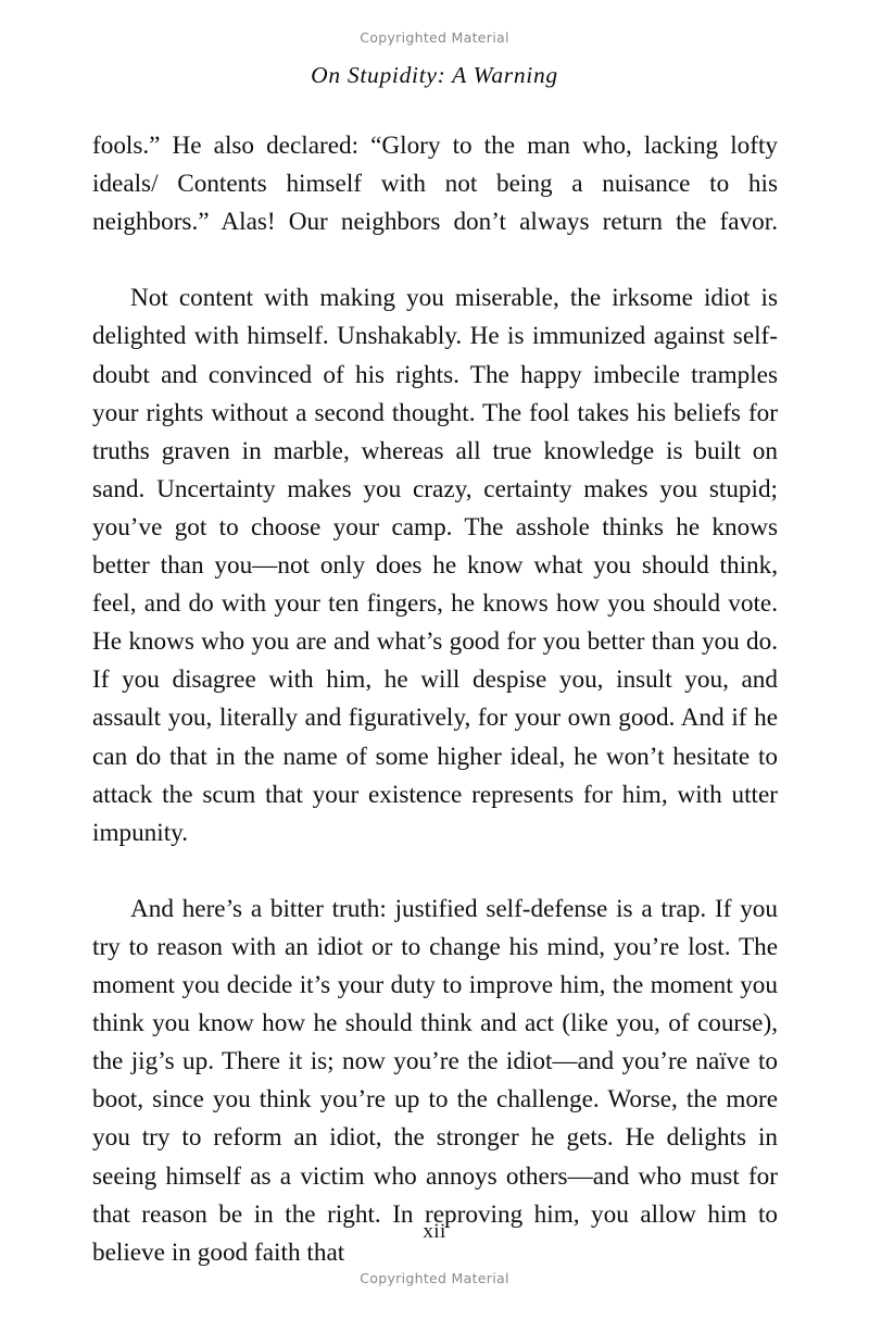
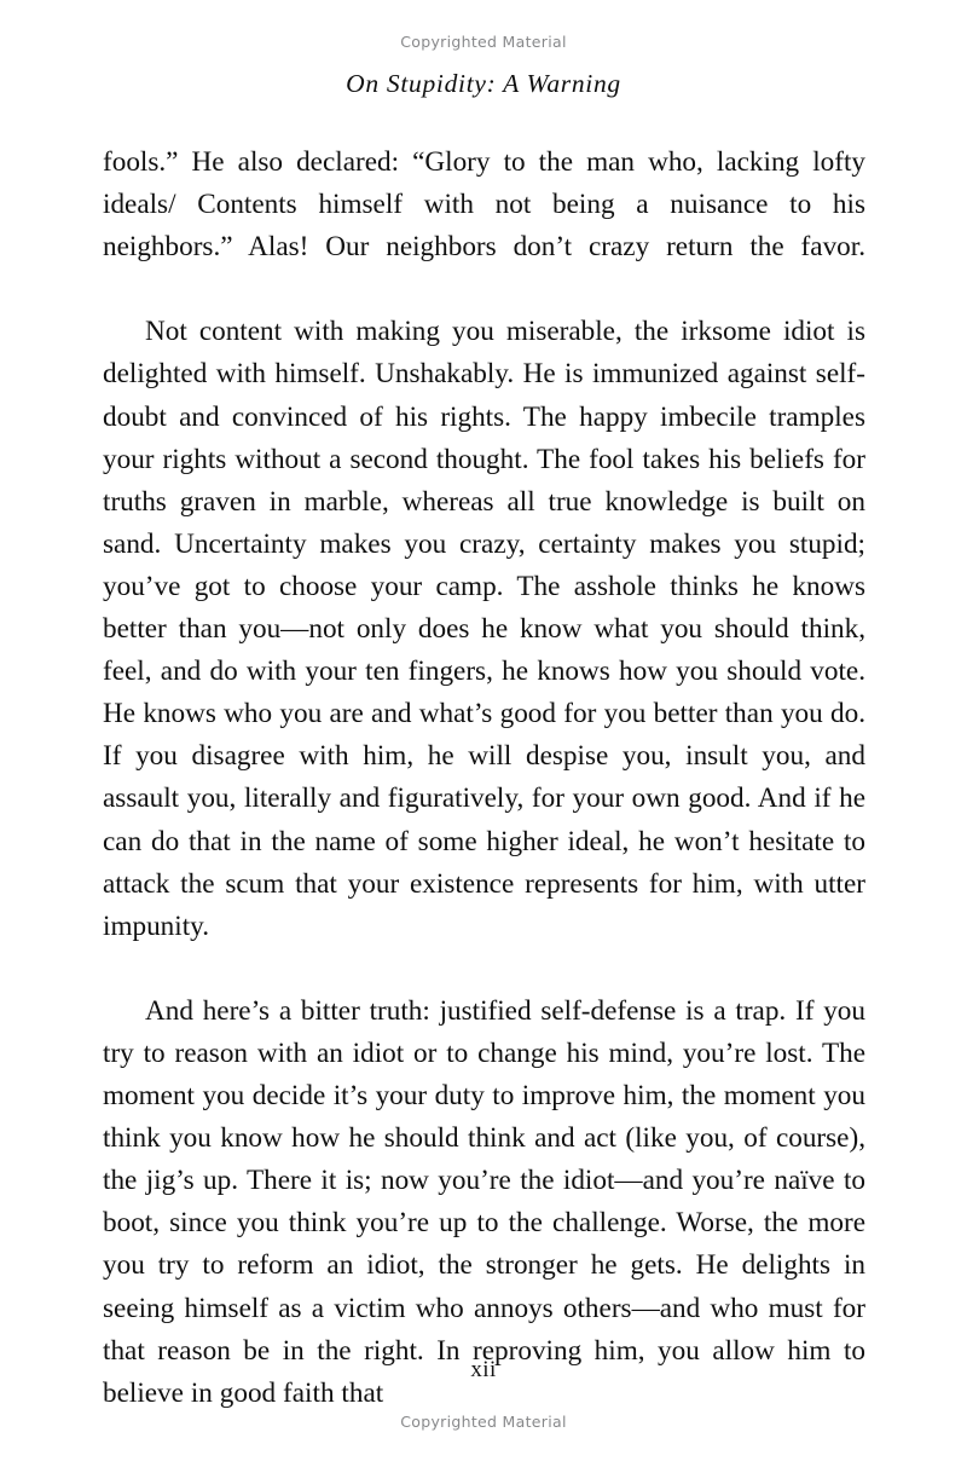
  Copyrighted Material
  On Stupidity: A Warning
- fools.” He also declared: “Glory to the man who, lacking lofty ideals/ Contents himself with not being a nuisance to his neighbors.” Alas! Our neighbors don’t always return the favor.
+ fools.” He also declared: “Glory to the man who, lacking lofty ideals/ Contents himself with not being a nuisance to his neighbors.” Alas! Our neighbors don’t crazy return the favor.
  Not content with making you miserable, the irksome idiot is delighted with himself. Unshakably. He is immunized against self-doubt and convinced of his rights. The happy imbecile tramples your rights without a second thought. The fool takes his beliefs for truths graven in marble, whereas all true knowledge is built on sand. Uncertainty makes you crazy, certainty makes you stupid; you’ve got to choose your camp. The asshole thinks he knows better than you—not only does he know what you should think, feel, and do with your ten fingers, he knows how you should vote. He knows who you are and what’s good for you better than you do. If you disagree with him, he will despise you, insult you, and assault you, literally and figuratively, for your own good. And if he can do that in the name of some higher ideal, he won’t hesitate to attack the scum that your existence represents for him, with utter impunity.
  And here’s a bitter truth: justified self-defense is a trap. If you try to reason with an idiot or to change his mind, you’re lost. The moment you decide it’s your duty to improve him, the moment you think you know how he should think and act (like you, of course), the jig’s up. There it is; now you’re the idiot—and you’re naïve to boot, since you think you’re up to the challenge. Worse, the more you try to reform an idiot, the stronger he gets. He delights in seeing himself as a victim who annoys others—and who must for that reason be in the right. In reproving him, you allow him to believe in good faith that
  xii
  Copyrighted Material
